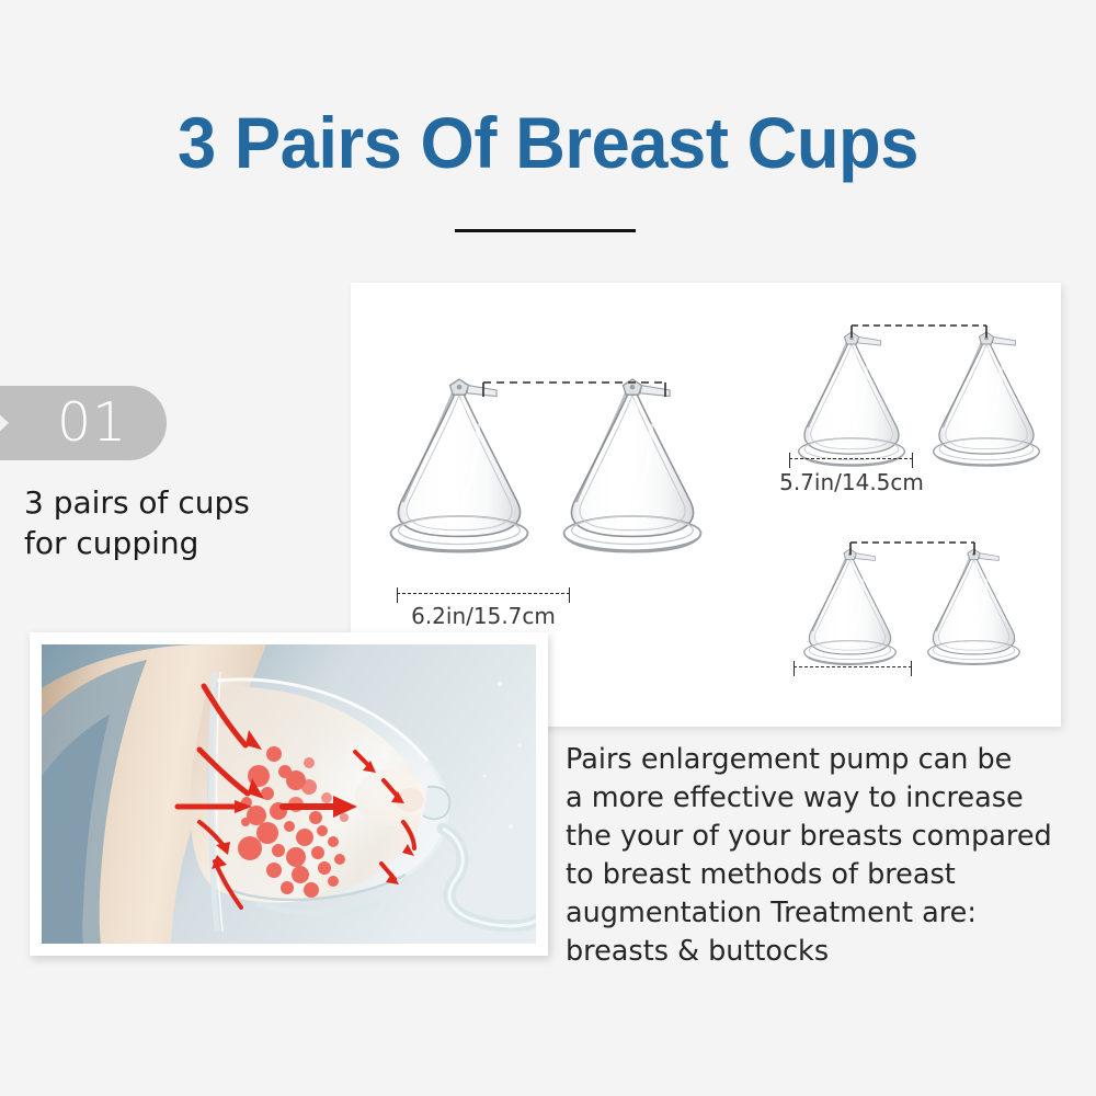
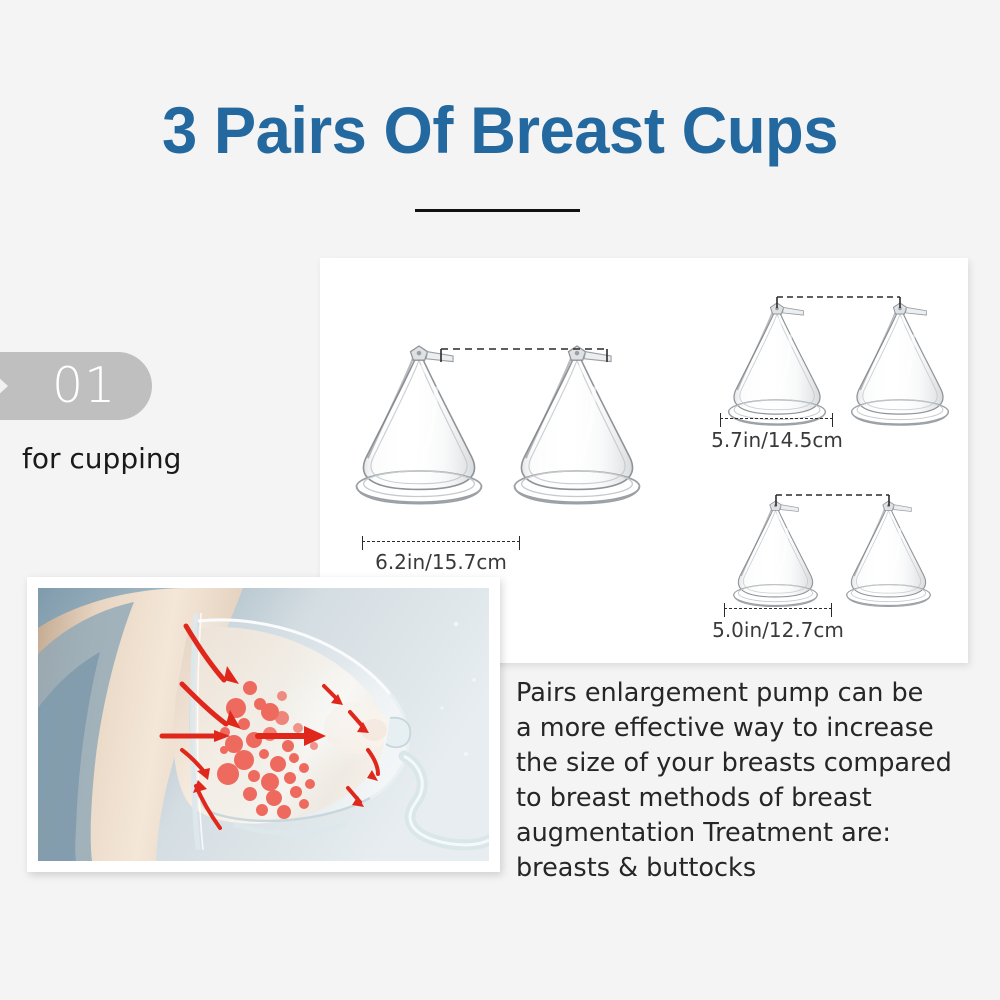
  3 Pairs Of Breast Cups
  01
- 3 pairs of cups
  for cupping
  6.2in/15.7cm
  5.7in/14.5cm
+ 5.0in/12.7cm
  Pairs enlargement pump can be
  a more effective way to increase
- the your of your breasts compared
+ the size of your breasts compared
  to breast methods of breast
  augmentation Treatment are:
  breasts & buttocks
